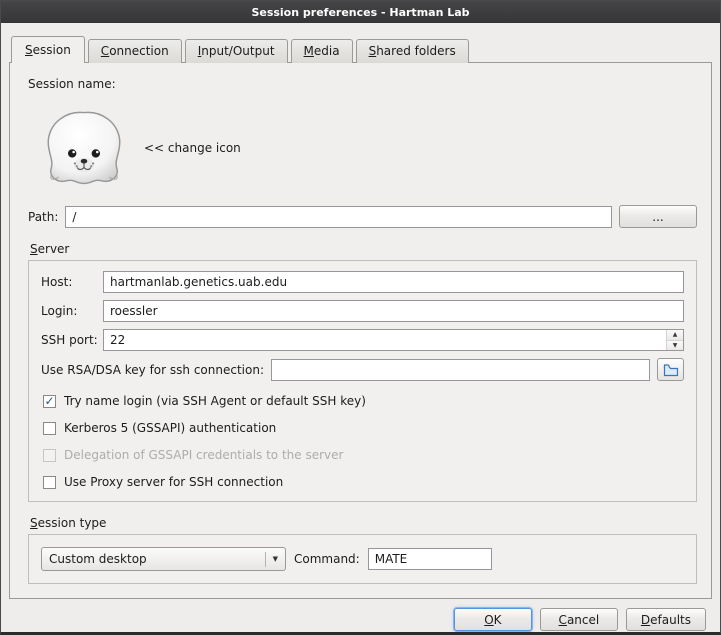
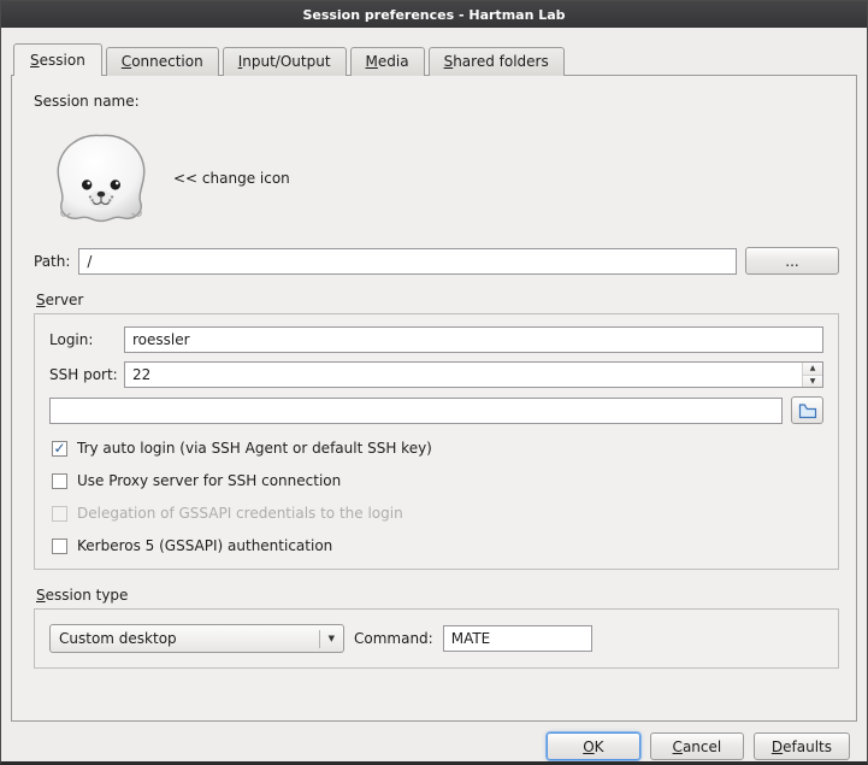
  Session preferences - Hartman Lab
  Session
  Connection
  Input/Output
  Media
  Shared folders
  Session name:
  << change icon
  Path:
  /
  ...
  Server
- Host:
- hartmanlab.genetics.uab.edu
  Login:
  roessler
  SSH port:
  22
- Use RSA/DSA key for ssh connection:
  ✓
- Try name login (via SSH Agent or default SSH key)
+ Try auto login (via SSH Agent or default SSH key)
- Kerberos 5 (GSSAPI) authentication
+ Use Proxy server for SSH connection
- Delegation of GSSAPI credentials to the server
+ Delegation of GSSAPI credentials to the login
- Use Proxy server for SSH connection
+ Kerberos 5 (GSSAPI) authentication
  Session type
  Custom desktop
  ▼
  Command:
  MATE
  OK
  Cancel
  Defaults
